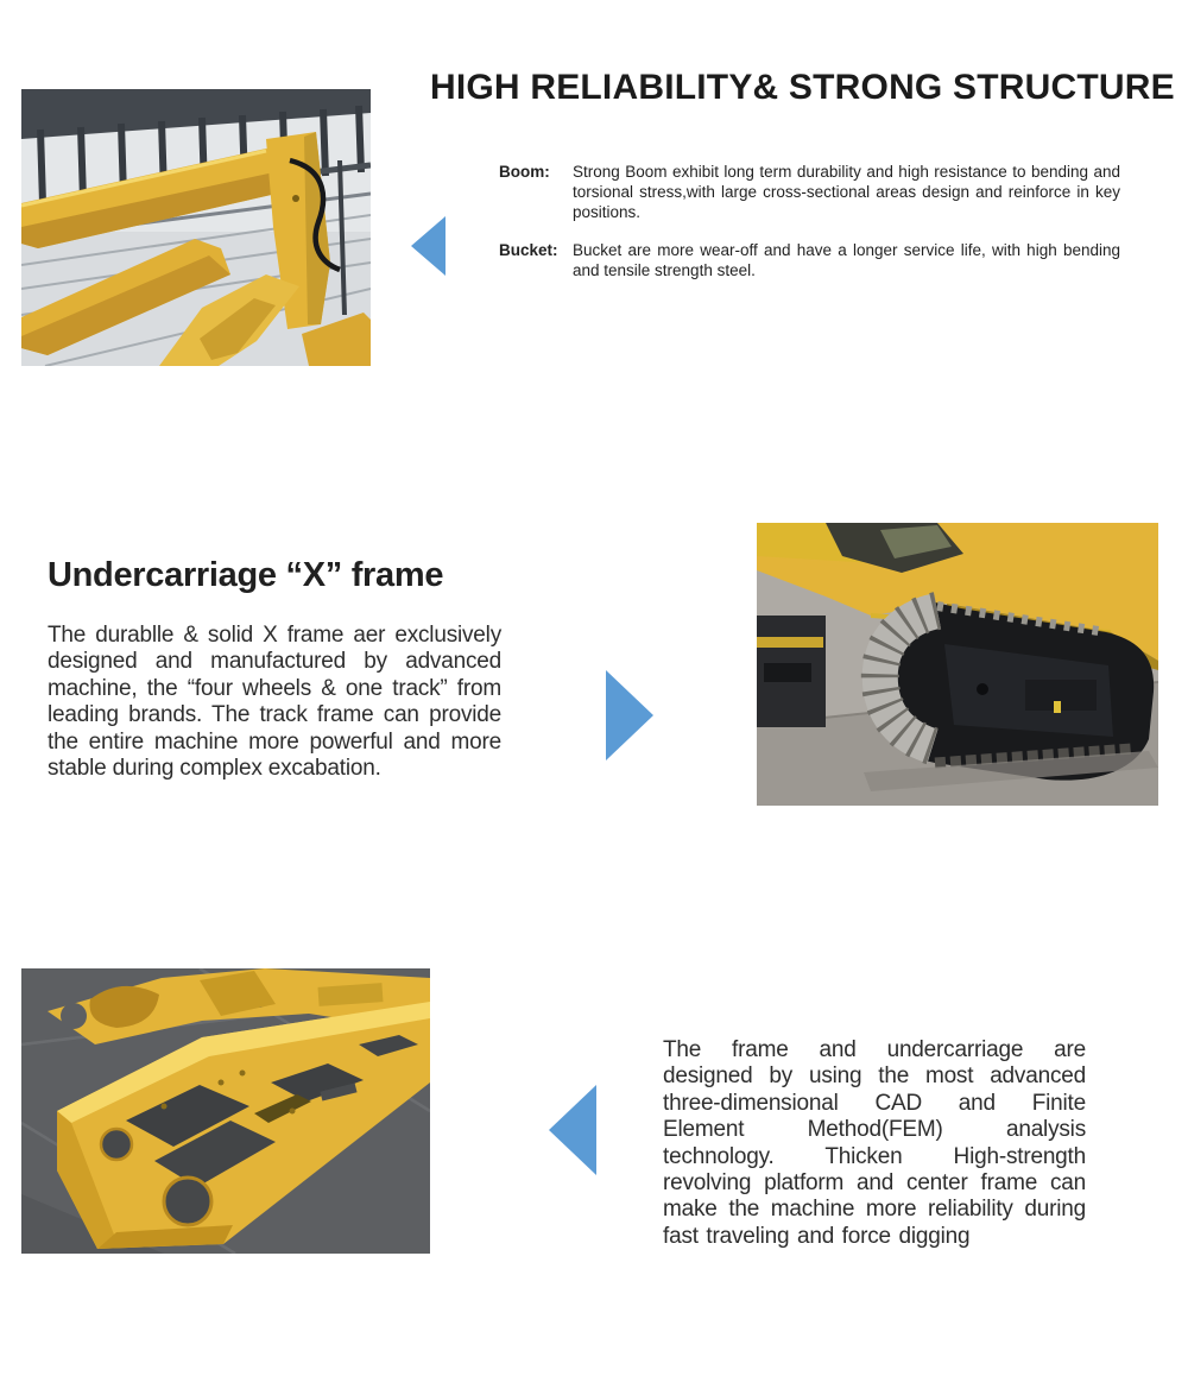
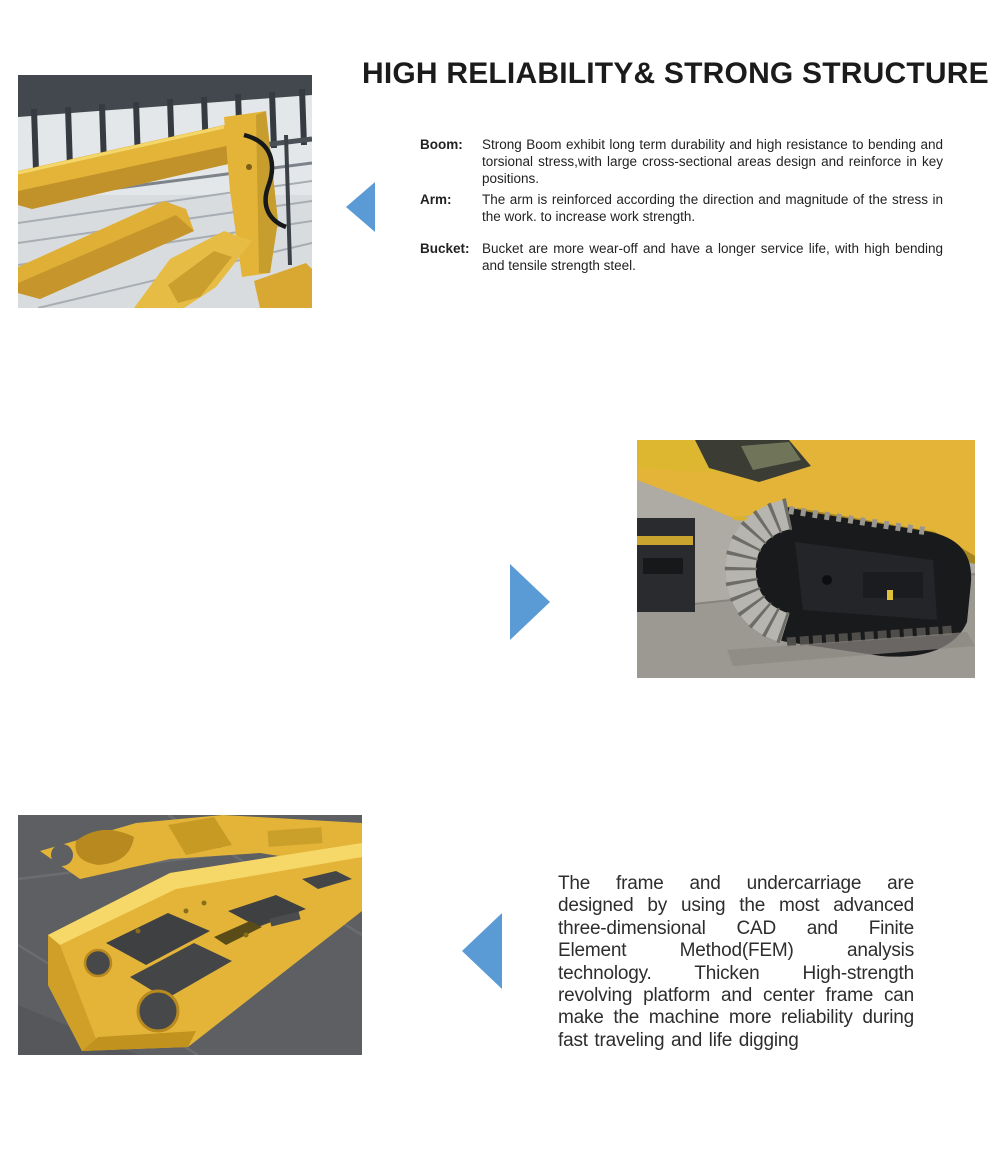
  HIGH RELIABILITY& STRONG STRUCTURE
  Boom:
  Strong Boom exhibit long term durability and high resistance to bending and torsional stress,with large cross-sectional areas design and reinforce in key positions.
+ Arm:
+ The arm is reinforced according the direction and magnitude of the stress in the work. to increase work strength.
  Bucket:
  Bucket are more wear-off and have a longer service life, with high bending and tensile strength steel.
- Undercarriage “X” frame
- The durablle & solid X frame aer exclusively designed and manufactured by advanced machine, the “four wheels & one track” from leading brands. The track frame can provide the entire machine more powerful and more stable during complex excabation.
- The frame and undercarriage are designed by using the most advanced three-dimensional CAD and Finite Element Method(FEM) analysis technology. Thicken High-strength revolving platform and center frame can make the machine more reliability during fast traveling and force digging
+ The frame and undercarriage are designed by using the most advanced three-dimensional CAD and Finite Element Method(FEM) analysis technology. Thicken High-strength revolving platform and center frame can make the machine more reliability during fast traveling and life digging
